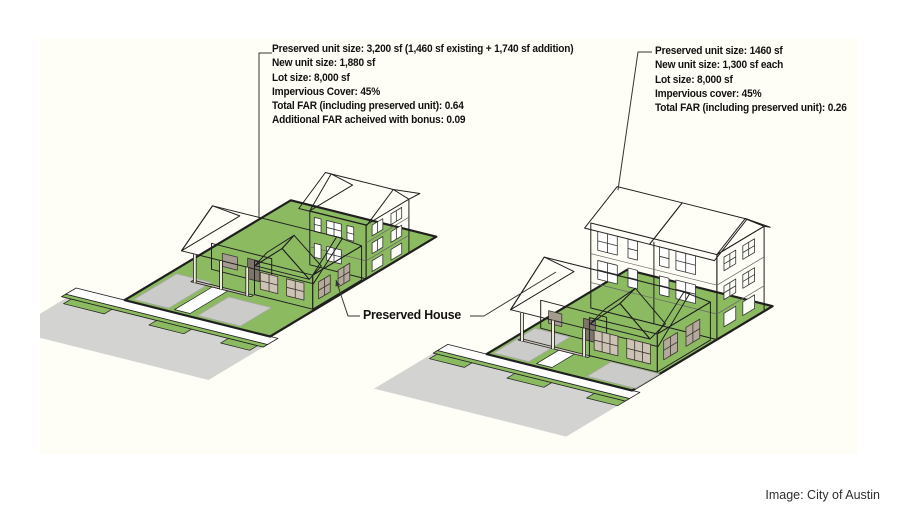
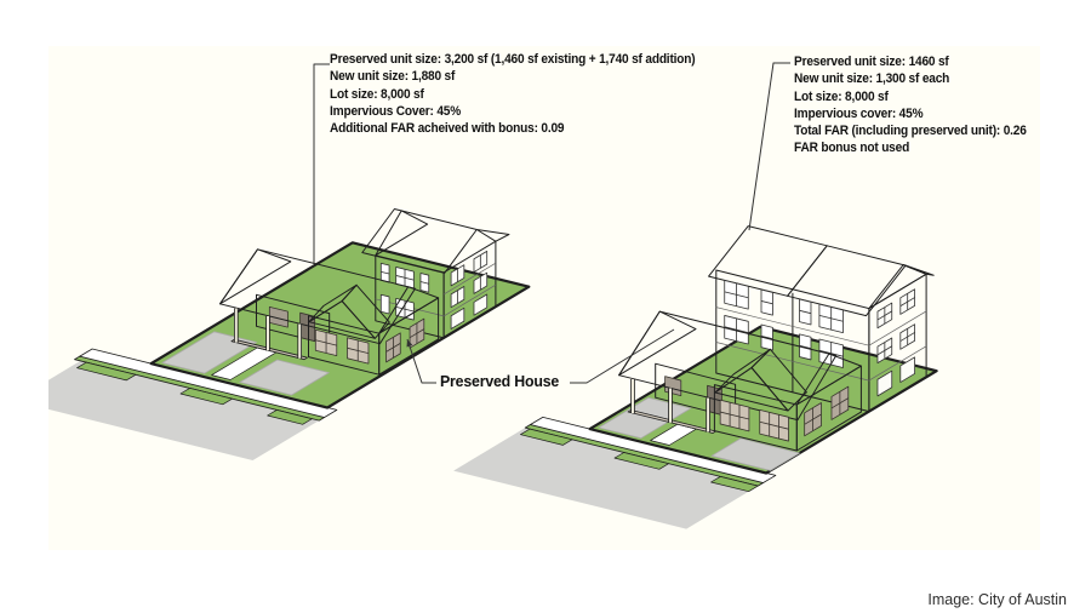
  Preserved unit size: 3,200 sf (1,460 sf existing + 1,740 sf addition)
  New unit size: 1,880 sf
  Lot size: 8,000 sf
  Impervious Cover: 45%
- Total FAR (including preserved unit): 0.64
  Additional FAR acheived with bonus: 0.09
  Preserved unit size: 1460 sf
  New unit size: 1,300 sf each
  Lot size: 8,000 sf
  Impervious cover: 45%
  Total FAR (including preserved unit): 0.26
+ FAR bonus not used
  Preserved House
  Image: City of Austin
